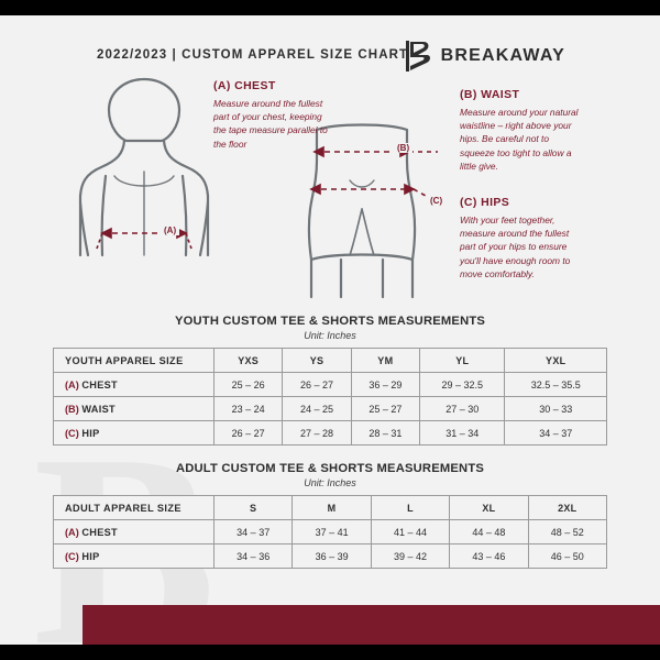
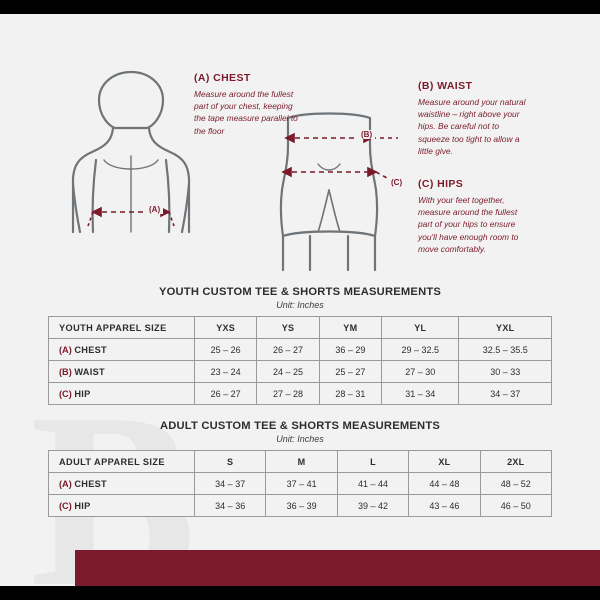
- 2022/2023 | CUSTOM APPAREL SIZE CHART
- BREAKAWAY
  (A)
  (B)
  (C)
  (A) CHEST
  Measure around the fullest part of your chest, keeping the tape measure parallel to the floor
  (B) WAIST
  Measure around your natural waistline – right above your hips. Be careful not to squeeze too tight to allow a little give.
  (C) HIPS
  With your feet together, measure around the fullest part of your hips to ensure you'll have enough room to move comfortably.
  YOUTH CUSTOM TEE & SHORTS MEASUREMENTS
  Unit: Inches
  YOUTH APPAREL SIZE	YXS	YS	YM	YL	YXL
  (A) CHEST	25 – 26	26 – 27	36 – 29	29 – 32.5	32.5 – 35.5
  (B) WAIST	23 – 24	24 – 25	25 – 27	27 – 30	30 – 33
  (C) HIP	26 – 27	27 – 28	28 – 31	31 – 34	34 – 37
  ADULT CUSTOM TEE & SHORTS MEASUREMENTS
  Unit: Inches
  ADULT APPAREL SIZE	S	M	L	XL	2XL
  (A) CHEST	34 – 37	37 – 41	41 – 44	44 – 48	48 – 52
  (C) HIP	34 – 36	36 – 39	39 – 42	43 – 46	46 – 50
